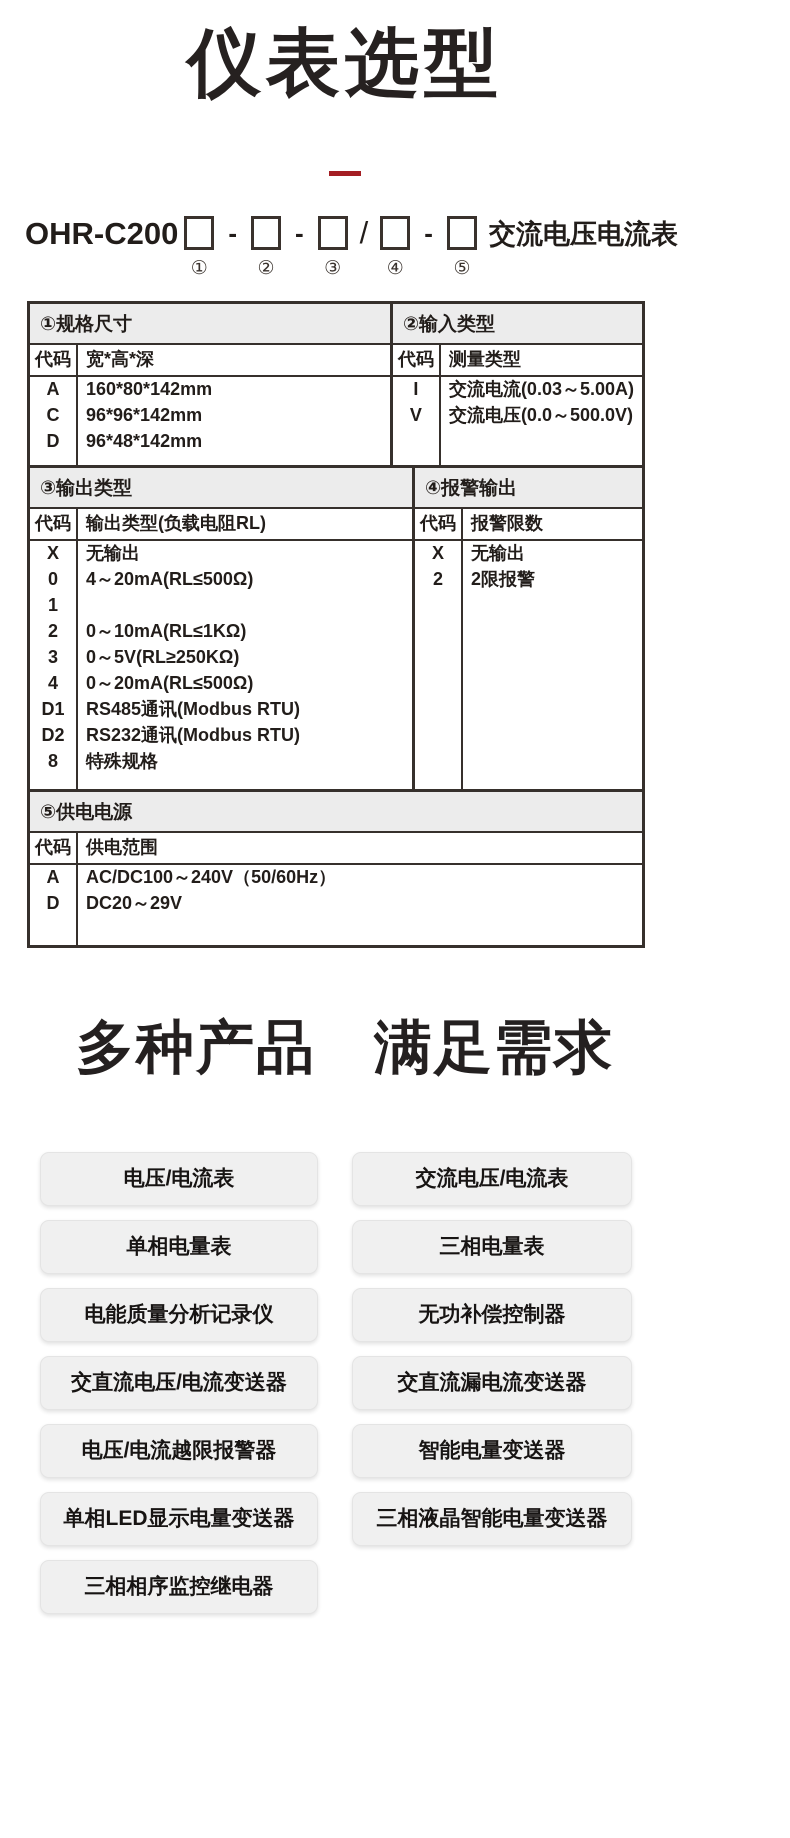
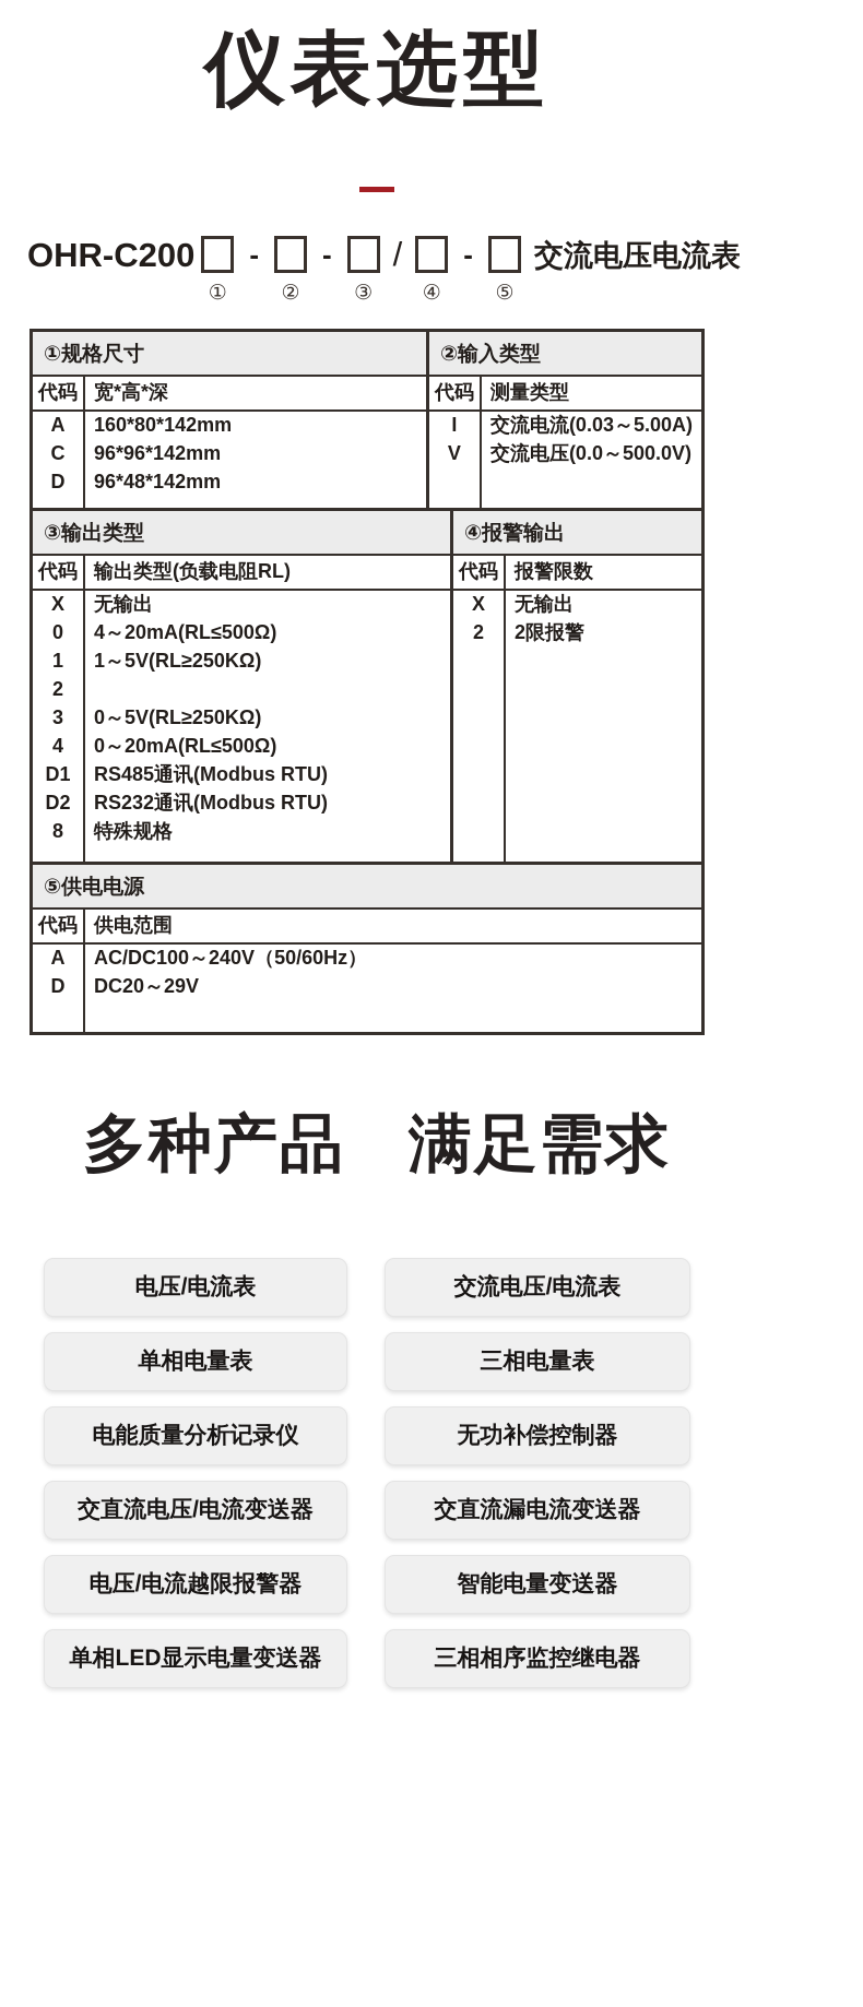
  仪表选型
  OHR-C200
  ①
  -
  ②
  -
  ③
  /
  ④
  -
  ⑤
  交流电压电流表
  ①规格尺寸
  代码
  宽*高*深
  A
  160*80*142mm
  C
  96*96*142mm
  D
  96*48*142mm
  ②输入类型
  代码
  测量类型
  I
  交流电流(0.03～5.00A)
  V
  交流电压(0.0～500.0V)
  ③输出类型
  代码
  输出类型(负载电阻RL)
  X
  无输出
  0
  4～20mA(RL≤500Ω)
  1
+ 1～5V(RL≥250KΩ)
  2
- 0～10mA(RL≤1KΩ)
  3
  0～5V(RL≥250KΩ)
  4
  0～20mA(RL≤500Ω)
  D1
  RS485通讯(Modbus RTU)
  D2
  RS232通讯(Modbus RTU)
  8
  特殊规格
  ④报警输出
  代码
  报警限数
  X
  无输出
  2
  2限报警
  ⑤供电电源
  代码
  供电范围
  A
  AC/DC100～240V（50/60Hz）
  D
  DC20～29V
  多种产品
  满足需求
  电压/电流表
  交流电压/电流表
  单相电量表
  三相电量表
  电能质量分析记录仪
  无功补偿控制器
  交直流电压/电流变送器
  交直流漏电流变送器
  电压/电流越限报警器
  智能电量变送器
  单相LED显示电量变送器
- 三相液晶智能电量变送器
  三相相序监控继电器
